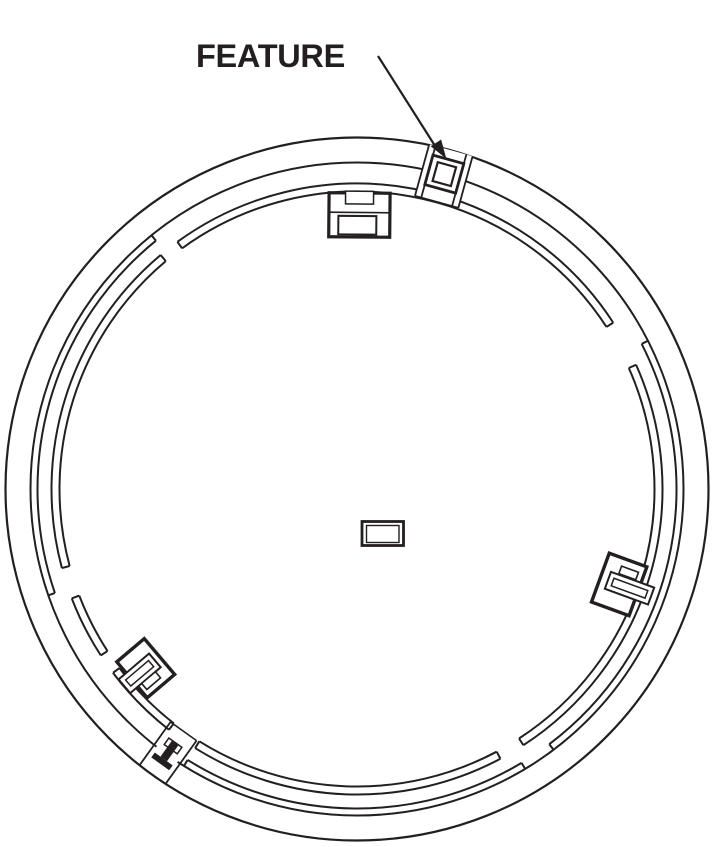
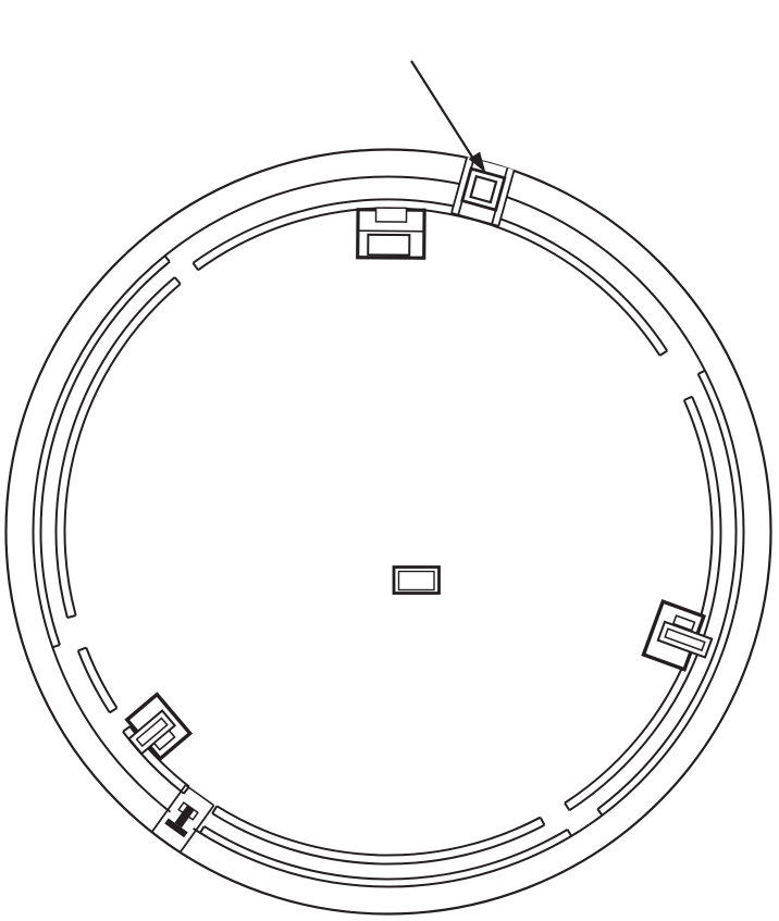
- FEATURE
